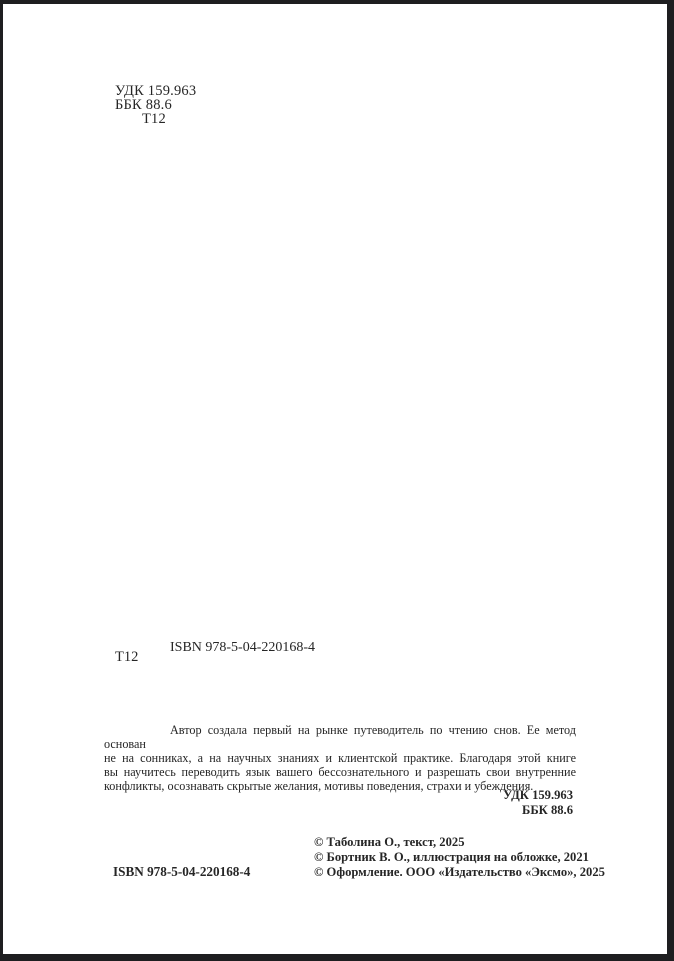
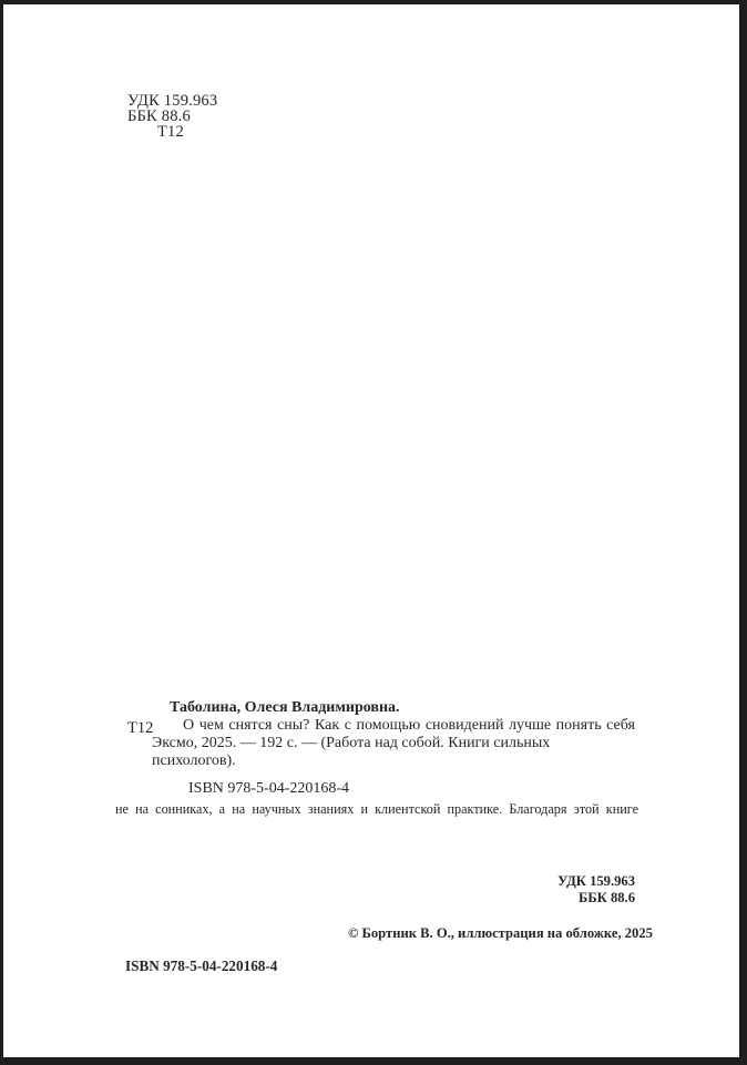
  УДК 159.963
  ББК 88.6
  Т12
  Т12
+ Таболина, Олеся Владимировна.
+ О чем снятся сны? Как с помощью сновидений лучше понять себя
+ Эксмо, 2025. — 192 с. — (Работа над собой. Книги сильных психологов).
  ISBN 978-5-04-220168-4
- Автор создала первый на рынке путеводитель по чтению снов. Ее метод основан
  не на сонниках, а на научных знаниях и клиентской практике. Благодаря этой книге
- вы научитесь переводить язык вашего бессознательного и разрешать свои внутренние
- конфликты, осознавать скрытые желания, мотивы поведения, страхи и убеждения.
  УДК 159.963
  ББК 88.6
  ISBN 978-5-04-220168-4
- © Таболина О., текст, 2025
- © Бортник В. О., иллюстрация на обложке, 2021
+ © Бортник В. О., иллюстрация на обложке, 2025
- © Оформление. ООО «Издательство «Эксмо», 2025
